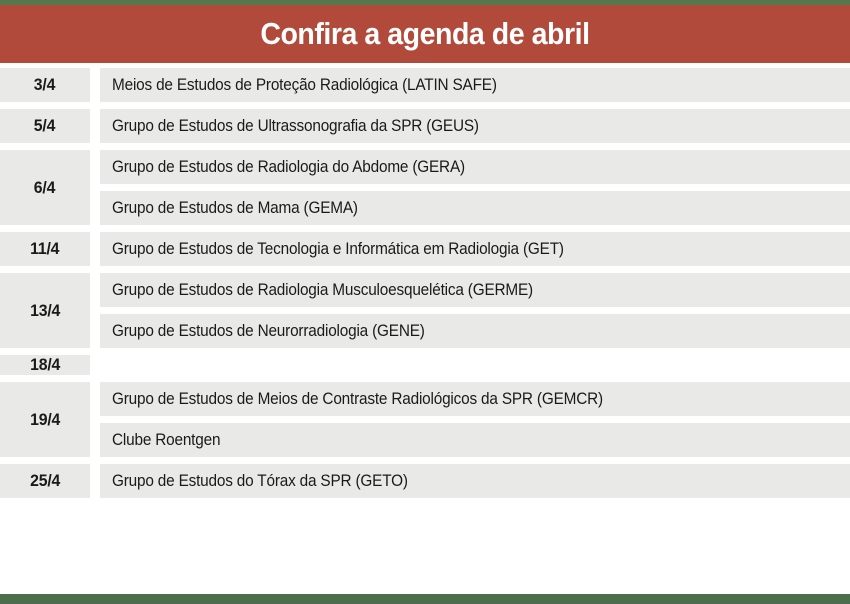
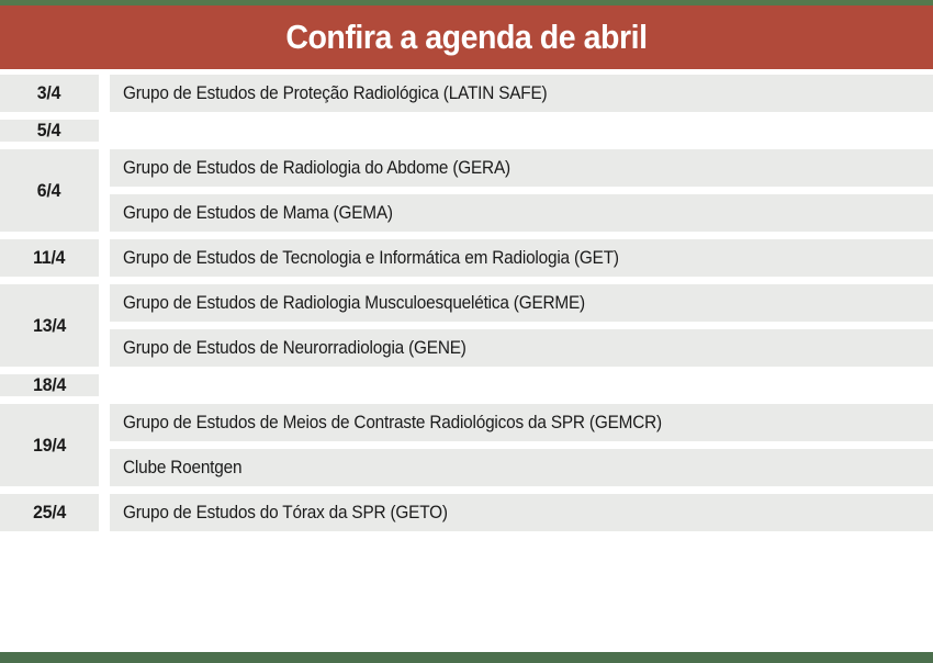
  Confira a agenda de abril
  3/4
- Meios de Estudos de Proteção Radiológica (LATIN SAFE)
+ Grupo de Estudos de Proteção Radiológica (LATIN SAFE)
  5/4
- Grupo de Estudos de Ultrassonografia da SPR (GEUS)
  6/4
  Grupo de Estudos de Radiologia do Abdome (GERA)
  Grupo de Estudos de Mama (GEMA)
  11/4
  Grupo de Estudos de Tecnologia e Informática em Radiologia (GET)
  13/4
  Grupo de Estudos de Radiologia Musculoesquelética (GERME)
  Grupo de Estudos de Neurorradiologia (GENE)
  18/4
  19/4
  Grupo de Estudos de Meios de Contraste Radiológicos da SPR (GEMCR)
  Clube Roentgen
  25/4
  Grupo de Estudos do Tórax da SPR (GETO)
